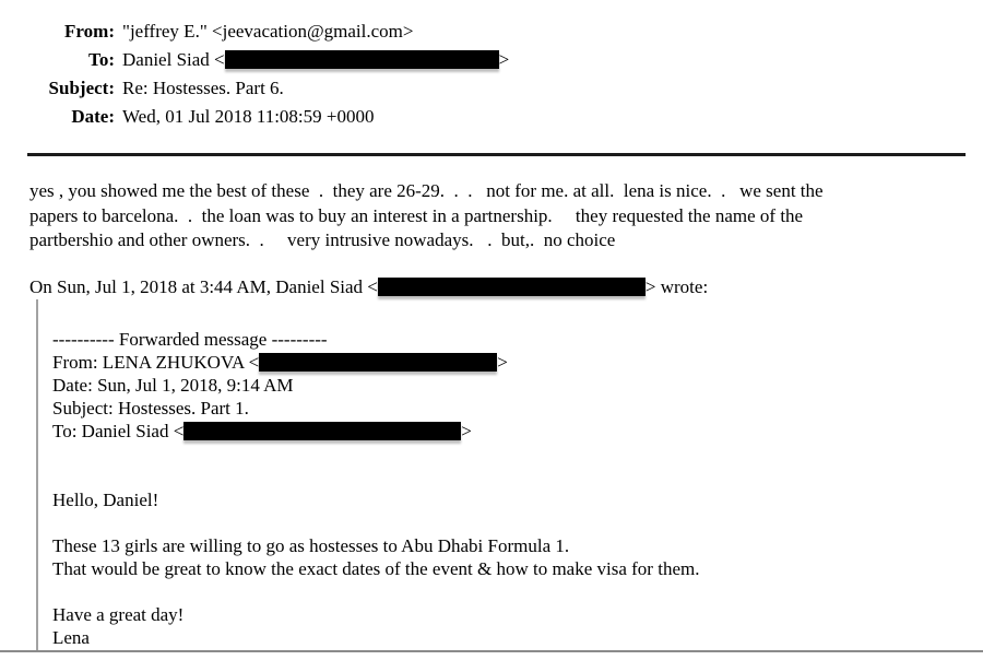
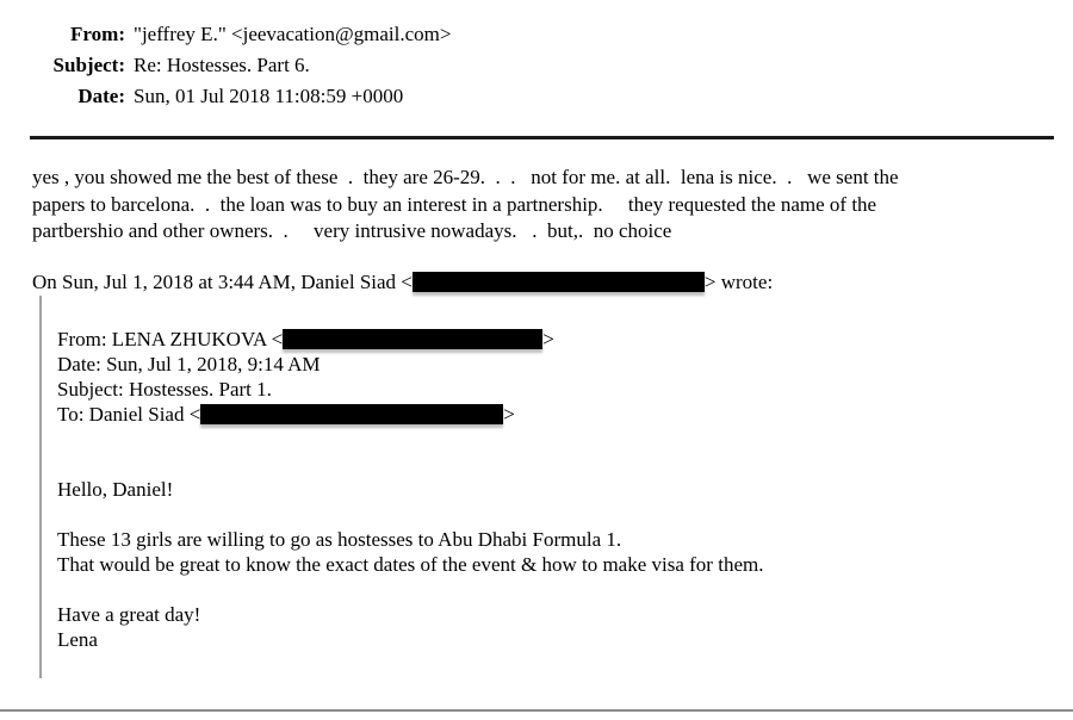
  From:
  "jeffrey E." <jeevacation@gmail.com>
- To:
- Daniel Siad < >
  Subject:
  Re: Hostesses. Part 6.
  Date:
- Wed, 01 Jul 2018 11:08:59 +0000
+ Sun, 01 Jul 2018 11:08:59 +0000
  yes , you showed me the best of these . they are 26-29. . . not for me. at all. lena is nice. . we sent the
  papers to barcelona. . the loan was to buy an interest in a partnership. they requested the name of the
  partbershio and other owners. . very intrusive nowadays. . but,. no choice
  On Sun, Jul 1, 2018 at 3:44 AM, Daniel Siad < > wrote:
- ---------- Forwarded message ---------
  From: LENA ZHUKOVA < >
  Date: Sun, Jul 1, 2018, 9:14 AM
  Subject: Hostesses. Part 1.
  To: Daniel Siad < >
  Hello, Daniel!
  These 13 girls are willing to go as hostesses to Abu Dhabi Formula 1.
  That would be great to know the exact dates of the event & how to make visa for them.
  Have a great day!
  Lena
